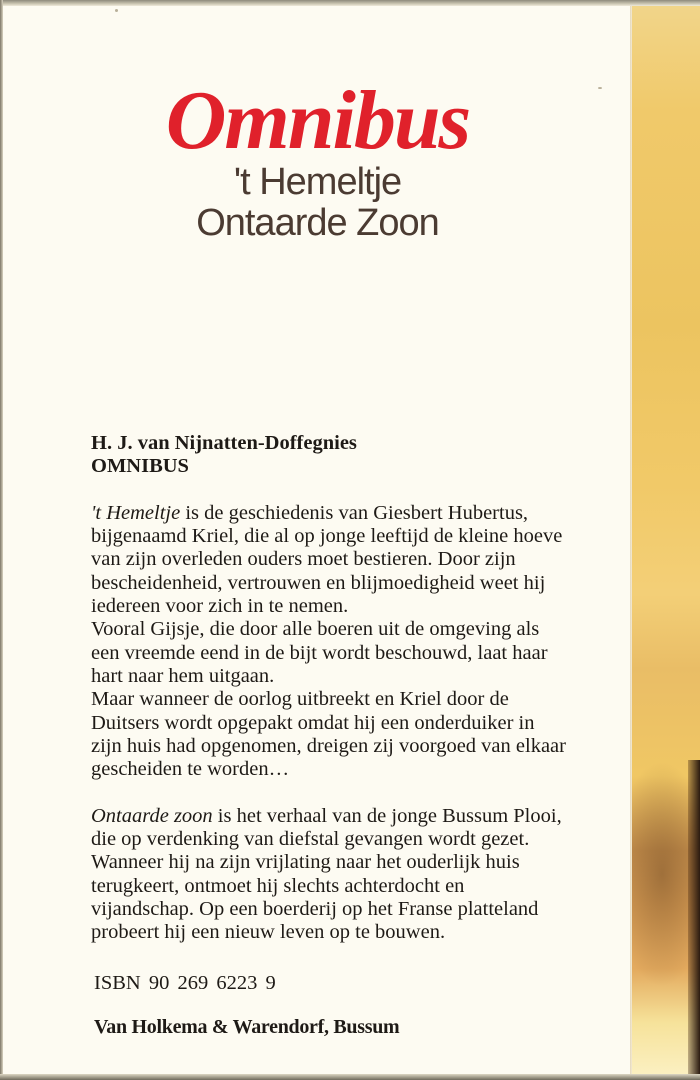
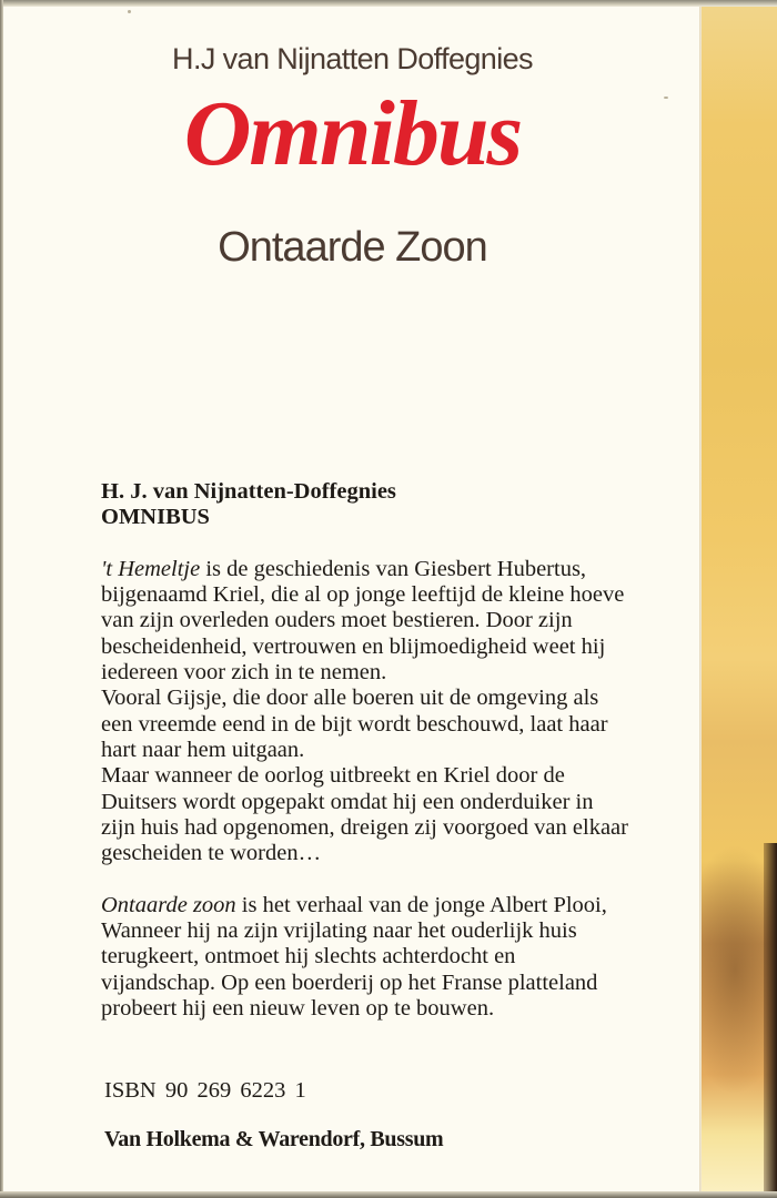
+ H.J van Nijnatten Doffegnies
  Omnibus
- 't Hemeltje
  Ontaarde Zoon
  H. J. van Nijnatten-Doffegnies
  OMNIBUS
  't Hemeltje is de geschiedenis van Giesbert Hubertus,
  bijgenaamd Kriel, die al op jonge leeftijd de kleine hoeve
  van zijn overleden ouders moet bestieren. Door zijn
  bescheidenheid, vertrouwen en blijmoedigheid weet hij
  iedereen voor zich in te nemen.
  Vooral Gijsje, die door alle boeren uit de omgeving als
  een vreemde eend in de bijt wordt beschouwd, laat haar
  hart naar hem uitgaan.
  Maar wanneer de oorlog uitbreekt en Kriel door de
  Duitsers wordt opgepakt omdat hij een onderduiker in
  zijn huis had opgenomen, dreigen zij voorgoed van elkaar
  gescheiden te worden…
- Ontaarde zoon is het verhaal van de jonge Bussum Plooi,
+ Ontaarde zoon is het verhaal van de jonge Albert Plooi,
- die op verdenking van diefstal gevangen wordt gezet.
  Wanneer hij na zijn vrijlating naar het ouderlijk huis
  terugkeert, ontmoet hij slechts achterdocht en
  vijandschap. Op een boerderij op het Franse platteland
  probeert hij een nieuw leven op te bouwen.
- ISBN 90 269 6223 9
+ ISBN 90 269 6223 1
  Van Holkema & Warendorf, Bussum
